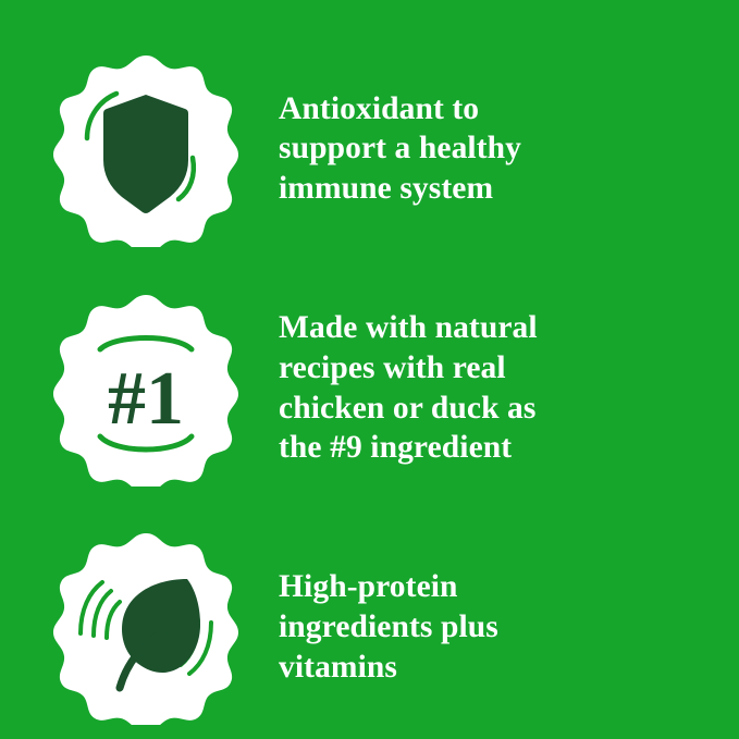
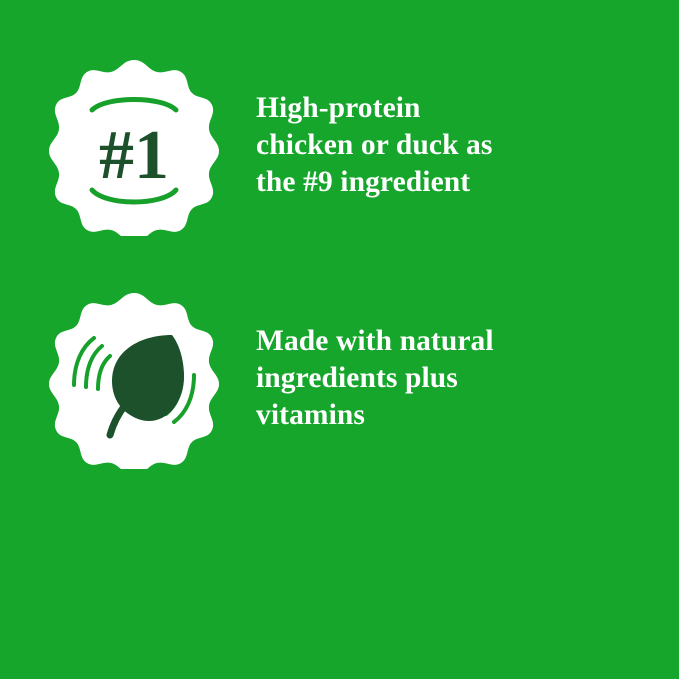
- Antioxidant to
- support a healthy
- immune system
  #1
- Made with natural
+ High-protein
- recipes with real
  chicken or duck as
  the #9 ingredient
- High-protein
+ Made with natural
  ingredients plus
  vitamins
